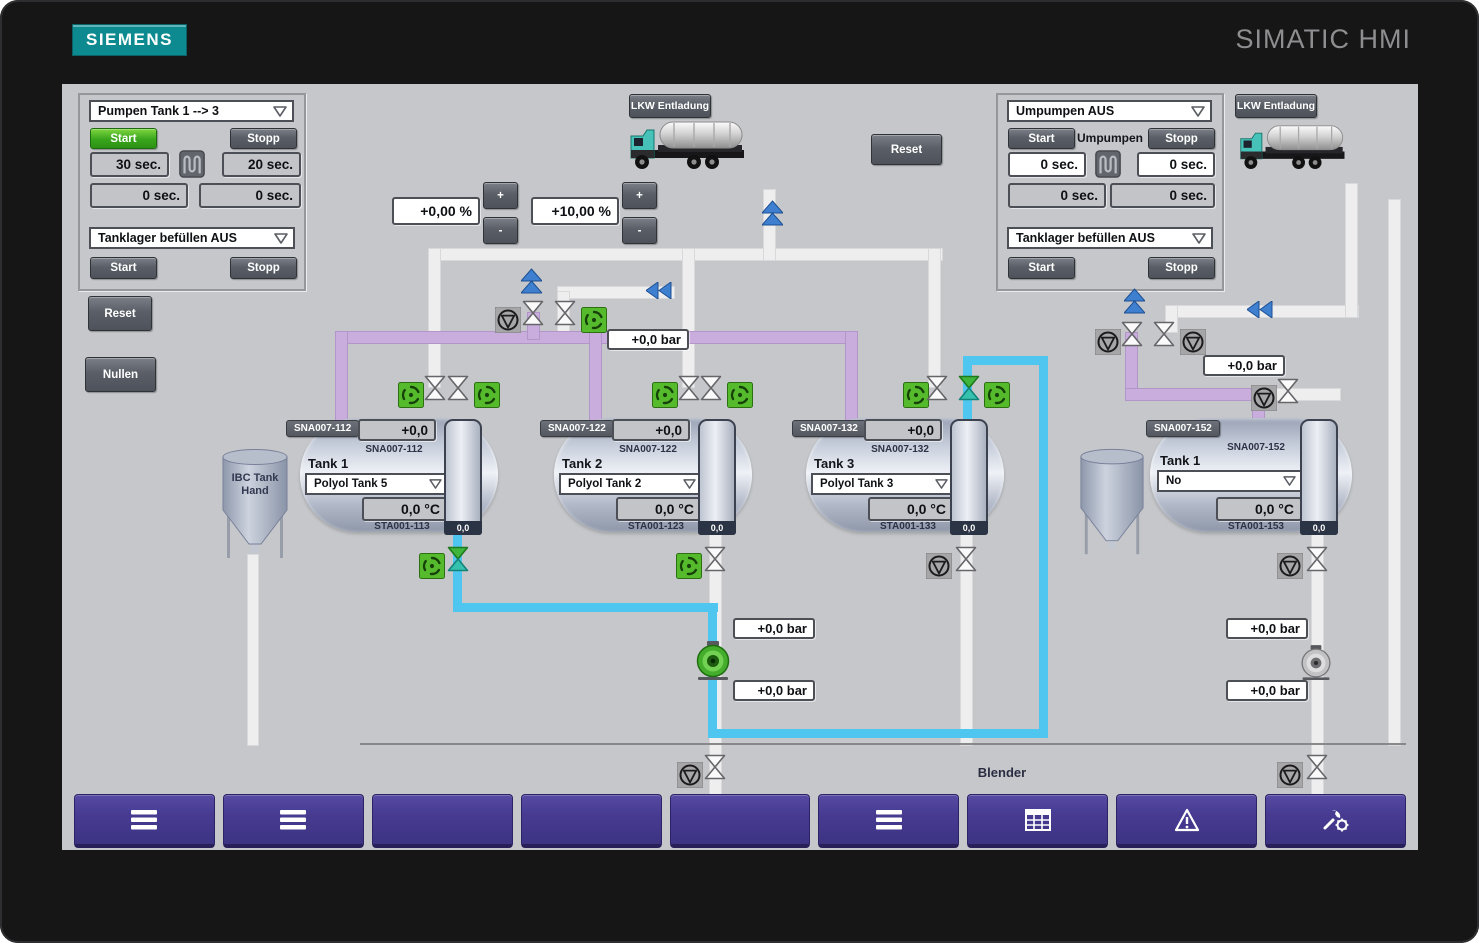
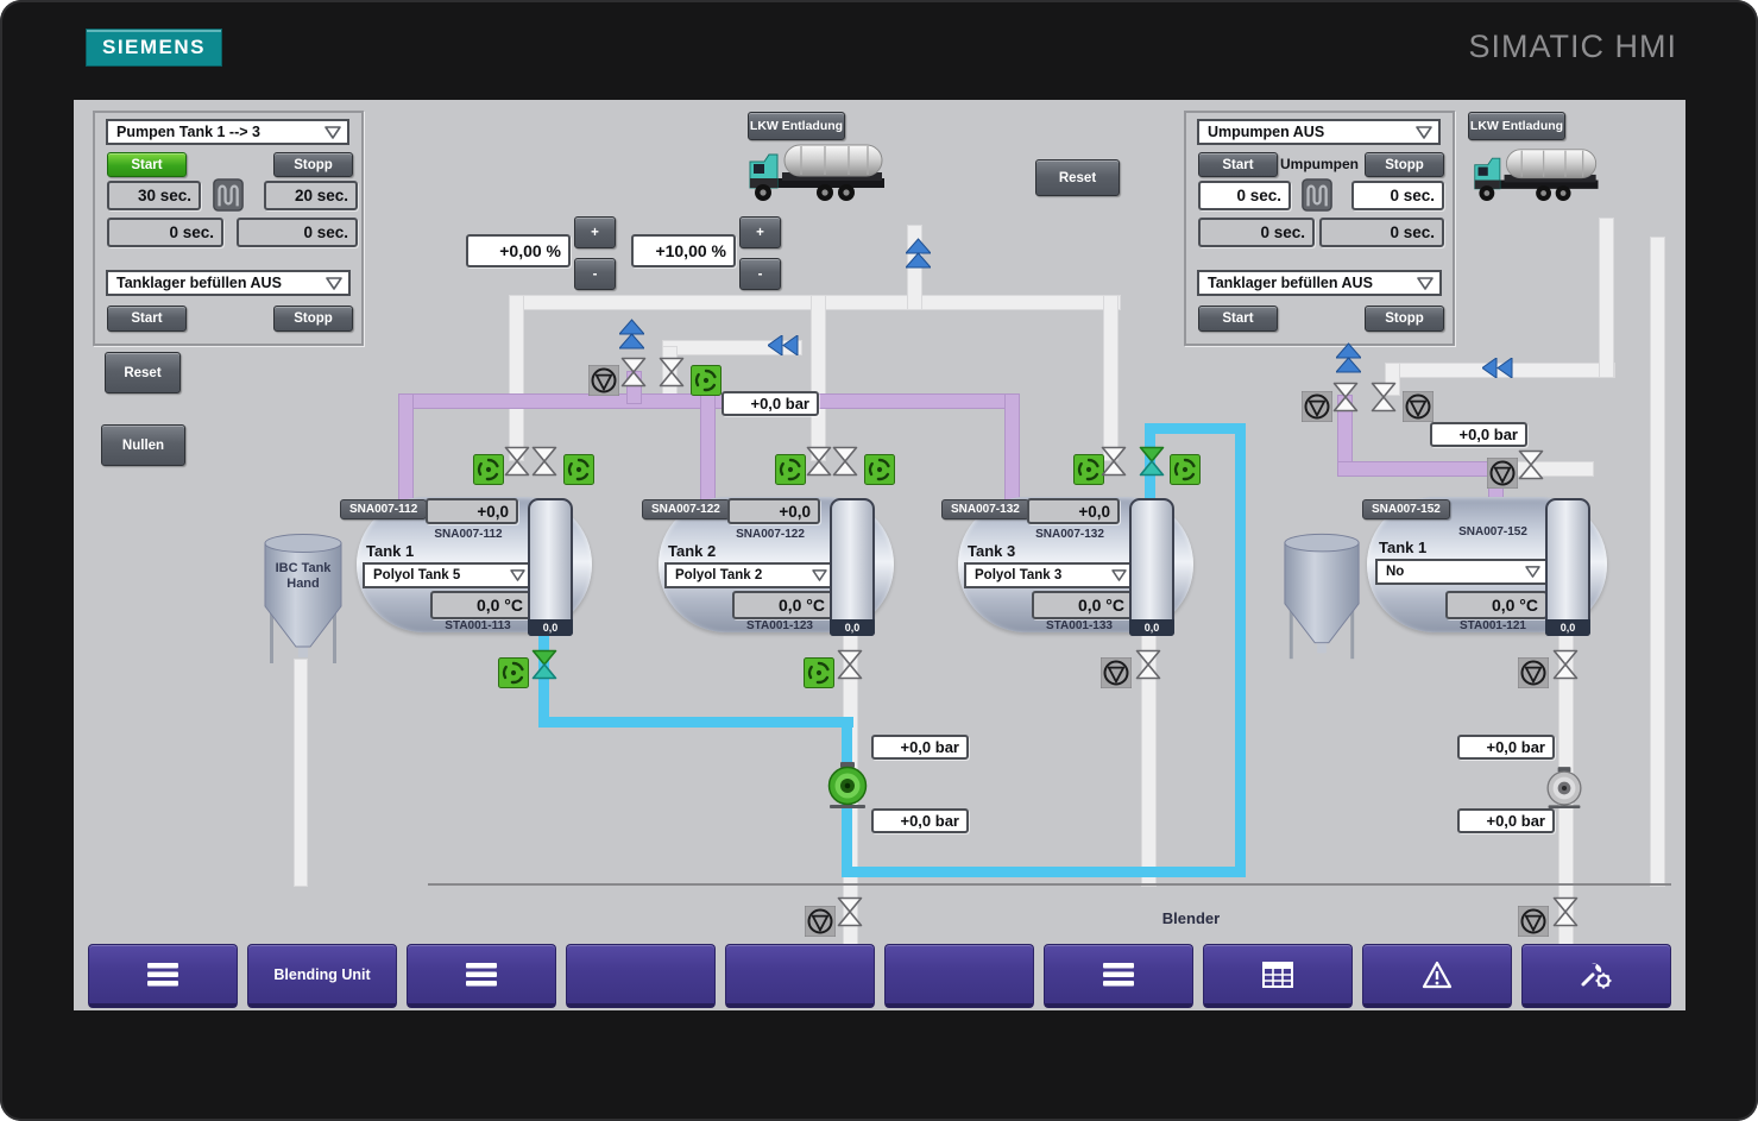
  SIEMENS
  SIMATIC HMI
  Pumpen Tank 1 --> 3
  Start
  Stopp
  30 sec.
  20 sec.
  0 sec.
  0 sec.
  Tanklager befüllen AUS
  Start
  Stopp
  Umpumpen AUS
  Start
  Umpumpen
  Stopp
  0 sec.
  0 sec.
  0 sec.
  0 sec.
  Tanklager befüllen AUS
  Start
  Stopp
  Reset
  Nullen
  Reset
  LKW Entladung
  LKW Entladung
  +0,00 %
  +
  -
  +10,00 %
  +
  -
  +0,0 bar
  +0,0 bar
  Blender
  +0,0 bar
  +0,0 bar
  +0,0 bar
  +0,0 bar
  IBC Tank Hand
  SNA007-112
  +0,0
  SNA007-112
  Tank 1
  Polyol Tank 5
  0,0 °C
  STA001-113
  0,0
  SNA007-122
  +0,0
  SNA007-122
  Tank 2
  Polyol Tank 2
  0,0 °C
  STA001-123
  0,0
  SNA007-132
  +0,0
  SNA007-132
  Tank 3
  Polyol Tank 3
  0,0 °C
  STA001-133
  0,0
  SNA007-152
  SNA007-152
  Tank 1
  No
  0,0 °C
- STA001-153
+ STA001-121
  0,0
+ Blending Unit
